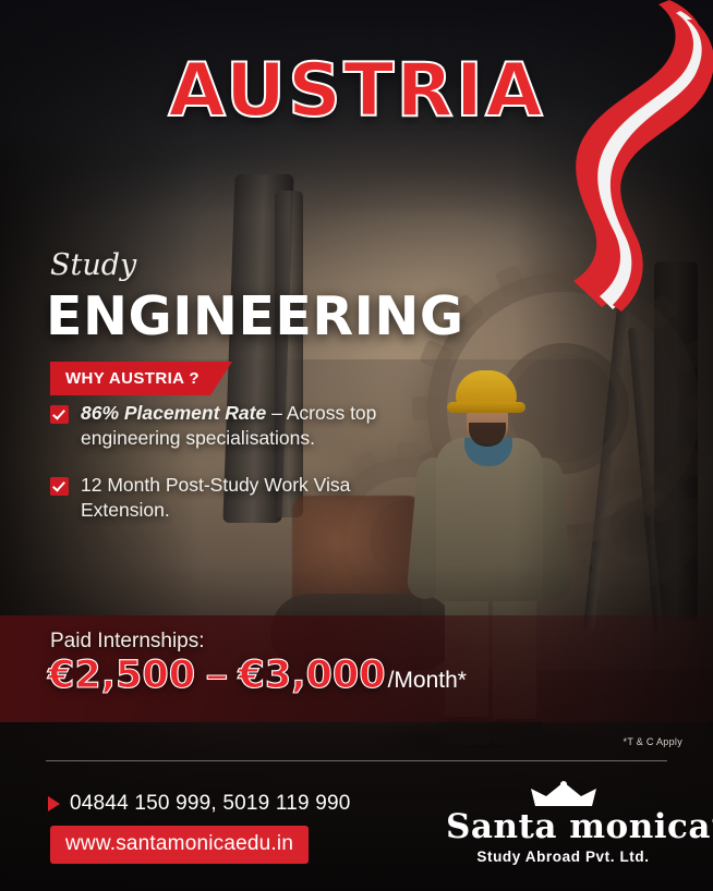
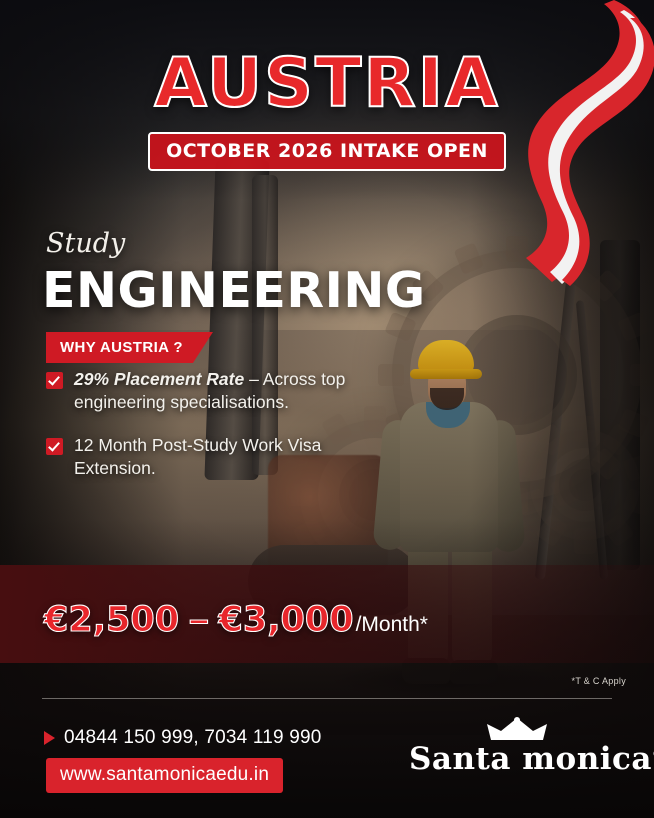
  AUSTRIA
+ OCTOBER 2026 INTAKE OPEN
  Study
  ENGINEERING
  WHY AUSTRIA ?
- 86% Placement Rate – Across top engineering specialisations.
+ 29% Placement Rate – Across top engineering specialisations.
  12 Month Post-Study Work Visa Extension.
- Paid Internships:
  €2,500
  –
  €3,000
  /Month*
  *T & C Apply
- 04844 150 999, 5019 119 990
+ 04844 150 999, 7034 119 990
  www.santamonicaedu.in
  Santa monica
- Study Abroad Pvt. Ltd.
